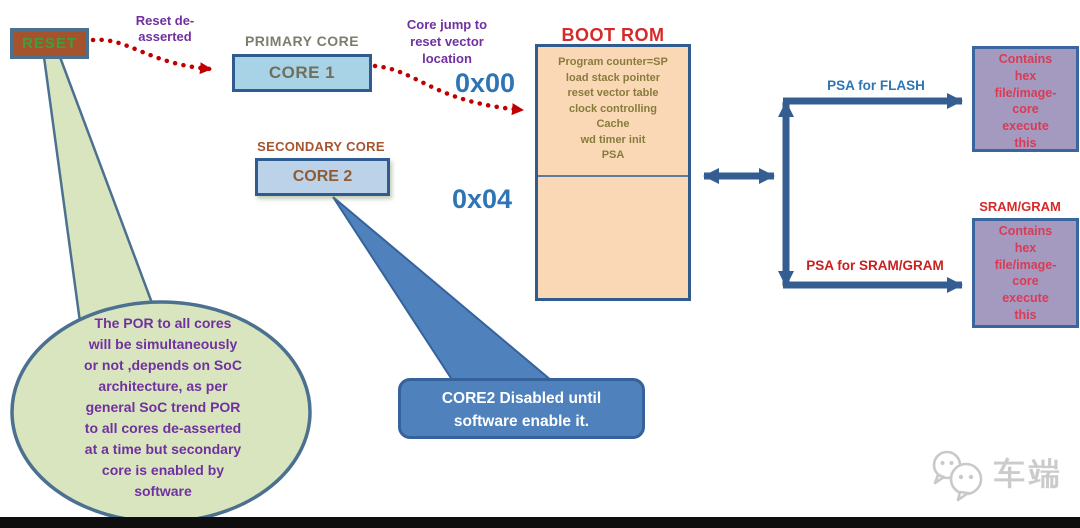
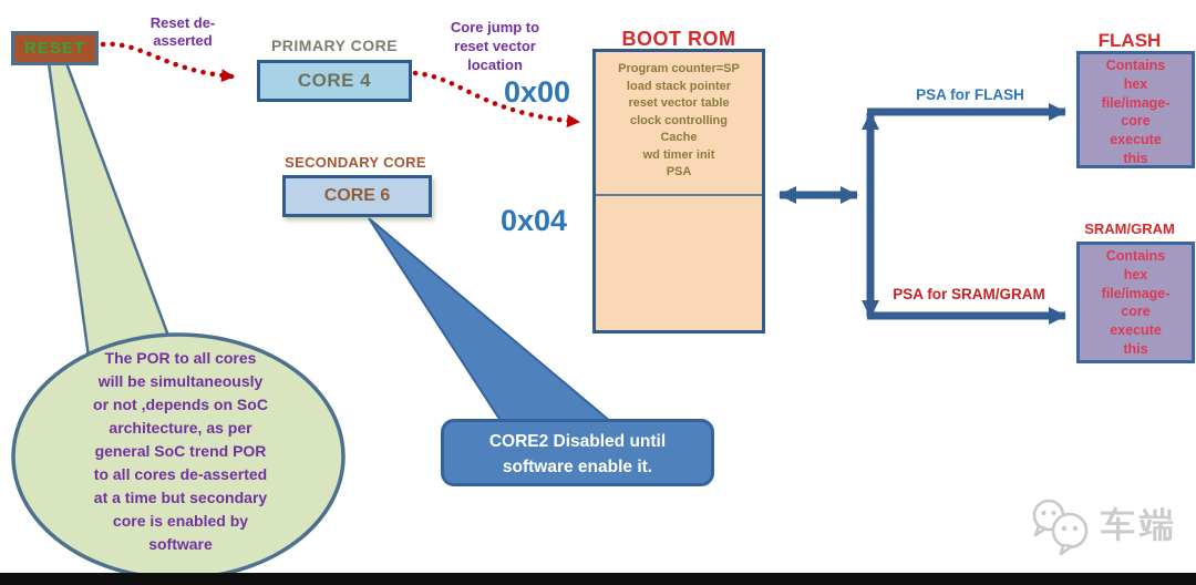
  RESET
  Reset de-
  asserted
  PRIMARY CORE
- CORE 1
+ CORE 4
  Core jump to
  reset vector
  location
  0x00
  0x04
  SECONDARY CORE
- CORE 2
+ CORE 6
  BOOT ROM
  Program counter=SP
  load stack pointer
  reset vector table
  clock controlling
  Cache
  wd timer init
  PSA
  PSA for FLASH
  PSA for SRAM/GRAM
+ FLASH
  Contains
  hex
  file/image-
  core
  execute
  this
  SRAM/GRAM
  Contains
  hex
  file/image-
  core
  execute
  this
  CORE2 Disabled until
  software enable it.
  The POR to all cores
  will be simultaneously
  or not ,depends on SoC
  architecture, as per
  general SoC trend POR
  to all cores de-asserted
  at a time but secondary
  core is enabled by
  software
  车端
